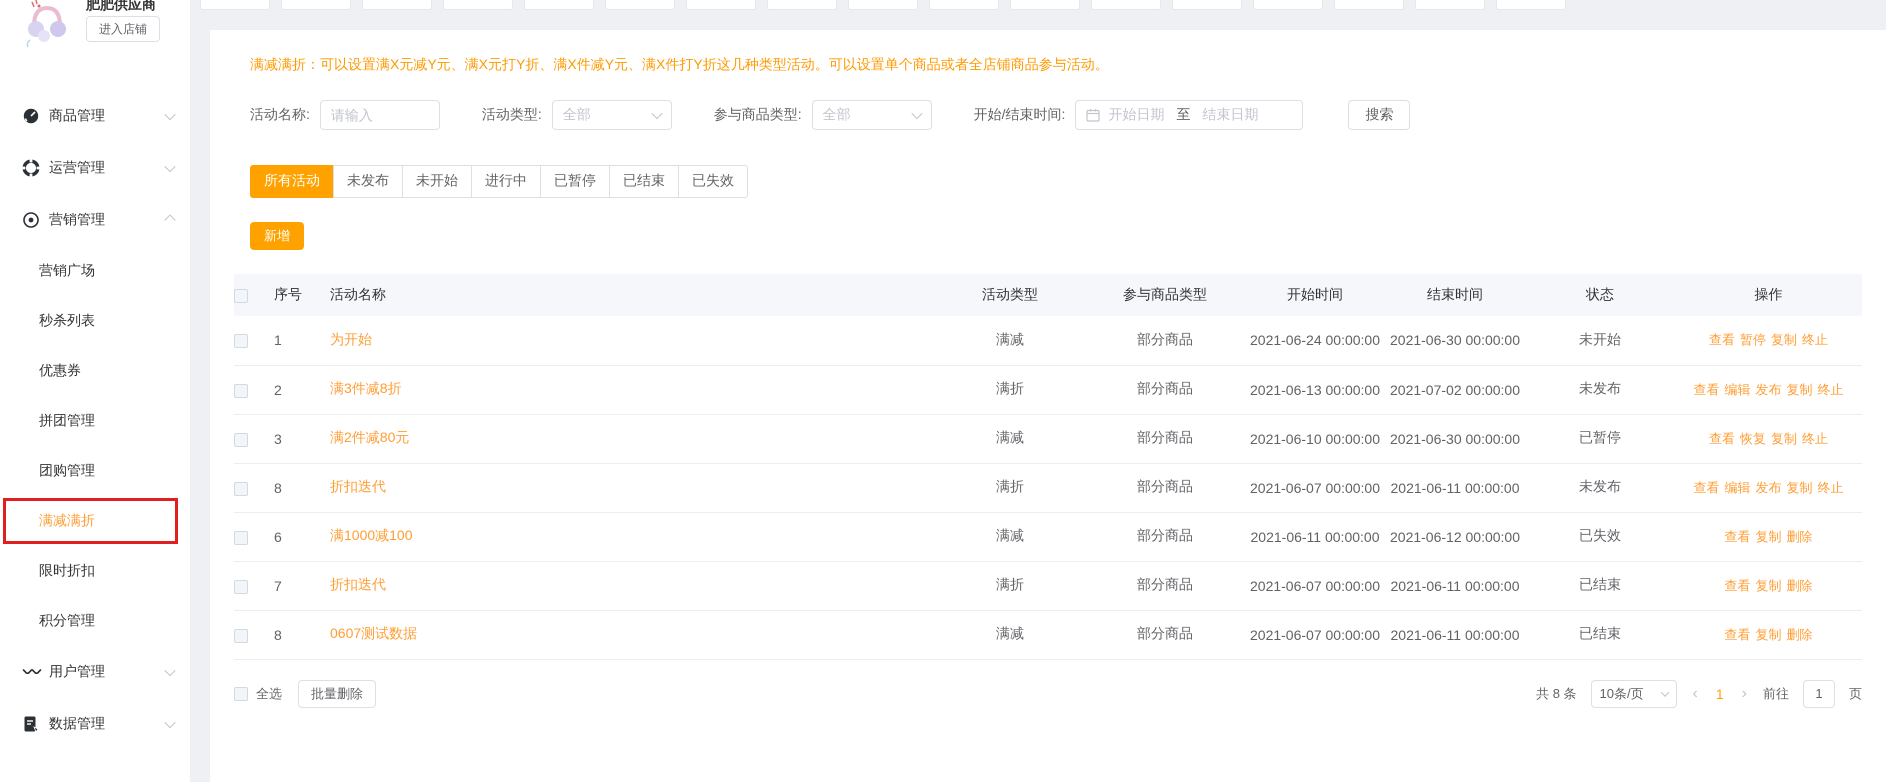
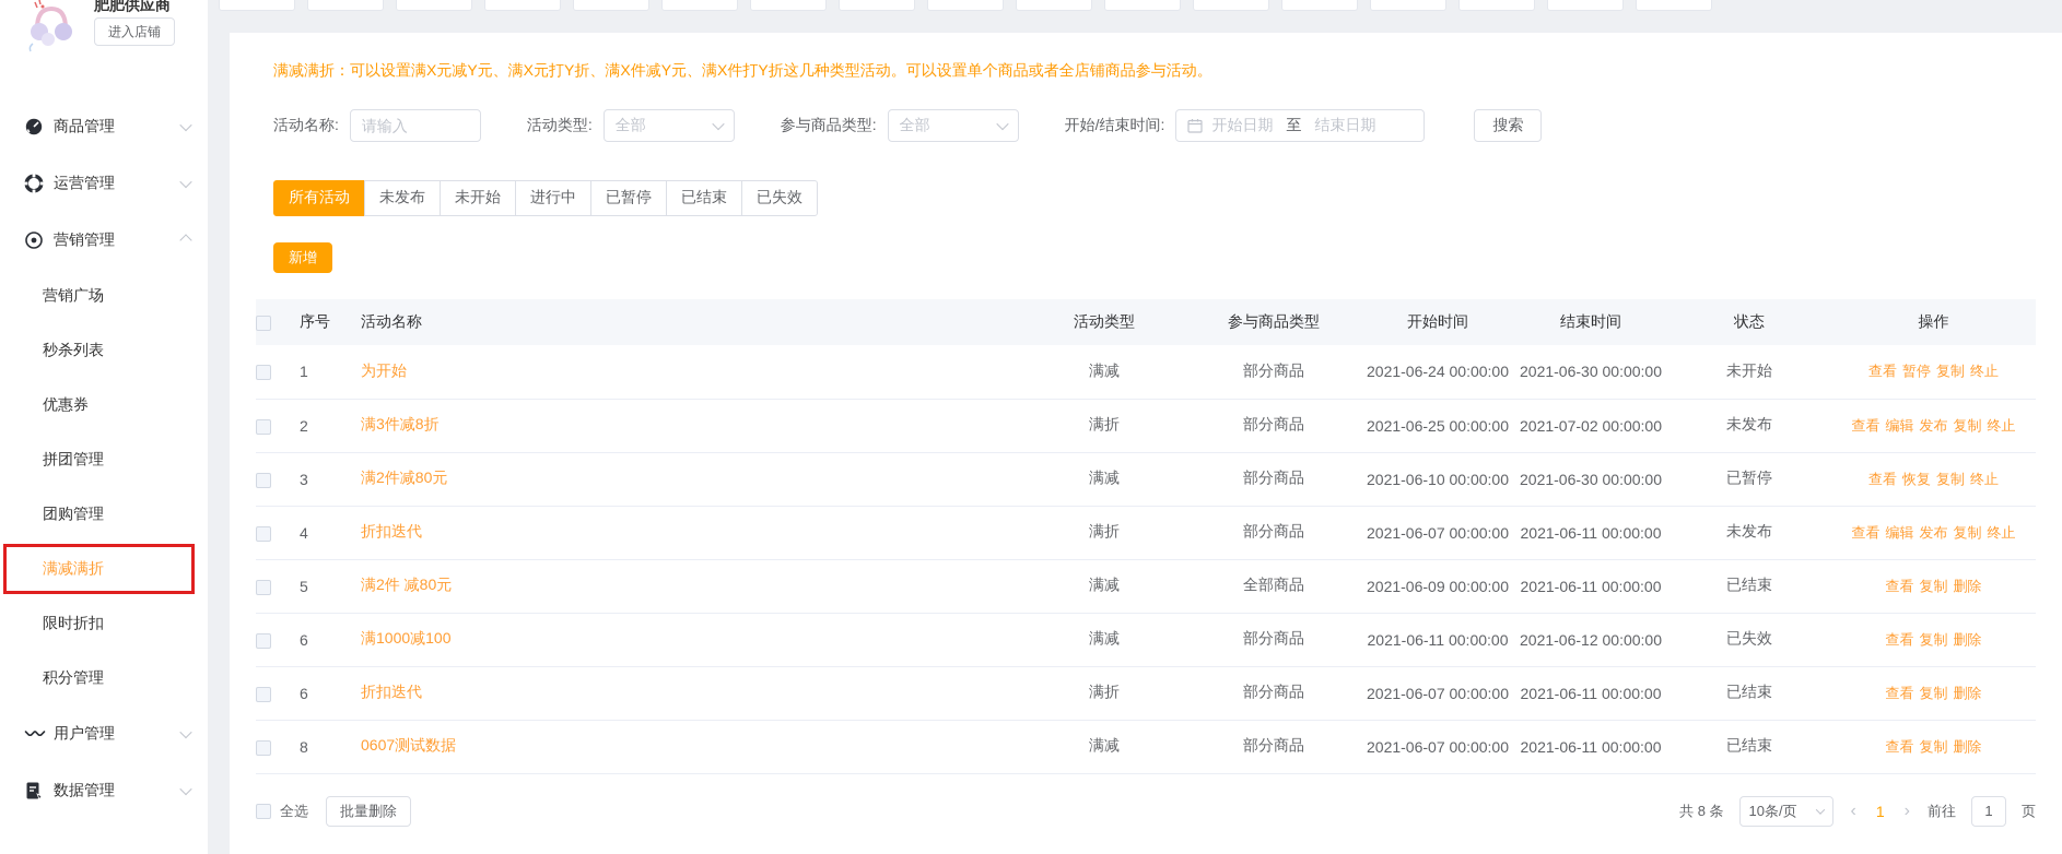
  肥肥供应商
  进入店铺
  商品管理
  运营管理
  营销管理
  营销广场
  秒杀列表
  优惠券
  拼团管理
  团购管理
  满减满折
  限时折扣
  积分管理
  用户管理
  数据管理
  满减满折：可以设置满X元减Y元、满X元打Y折、满X件减Y元、满X件打Y折这几种类型活动。可以设置单个商品或者全店铺商品参与活动。
  活动名称:
  请输入
  活动类型:
  全部
  参与商品类型:
  全部
  开始/结束时间:
  开始日期
  至
  结束日期
  搜索
  所有活动
  未发布
  未开始
  进行中
  已暂停
  已结束
  已失效
  新增
  	序号	活动名称	活动类型	参与商品类型	开始时间	结束时间	状态	操作
  	1	为开始	满减	部分商品	2021-06-24 00:00:00	2021-06-30 00:00:00	未开始	查看 暂停 复制 终止
- 	2	满3件减8折	满折	部分商品	2021-06-13 00:00:00	2021-07-02 00:00:00	未发布	查看 编辑 发布 复制 终止
+ 	2	满3件减8折	满折	部分商品	2021-06-25 00:00:00	2021-07-02 00:00:00	未发布	查看 编辑 发布 复制 终止
  	3	满2件减80元	满减	部分商品	2021-06-10 00:00:00	2021-06-30 00:00:00	已暂停	查看 恢复 复制 终止
- 	8	折扣迭代	满折	部分商品	2021-06-07 00:00:00	2021-06-11 00:00:00	未发布	查看 编辑 发布 复制 终止
+ 	4	折扣迭代	满折	部分商品	2021-06-07 00:00:00	2021-06-11 00:00:00	未发布	查看 编辑 发布 复制 终止
+ 	5	满2件 减80元	满减	全部商品	2021-06-09 00:00:00	2021-06-11 00:00:00	已结束	查看 复制 删除
  	6	满1000减100	满减	部分商品	2021-06-11 00:00:00	2021-06-12 00:00:00	已失效	查看 复制 删除
- 	7	折扣迭代	满折	部分商品	2021-06-07 00:00:00	2021-06-11 00:00:00	已结束	查看 复制 删除
+ 	6	折扣迭代	满折	部分商品	2021-06-07 00:00:00	2021-06-11 00:00:00	已结束	查看 复制 删除
  	8	0607测试数据	满减	部分商品	2021-06-07 00:00:00	2021-06-11 00:00:00	已结束	查看 复制 删除
  全选
  批量删除
  共 8 条
  10条/页
  ‹
  1
  ›
  前往
  1
  页
